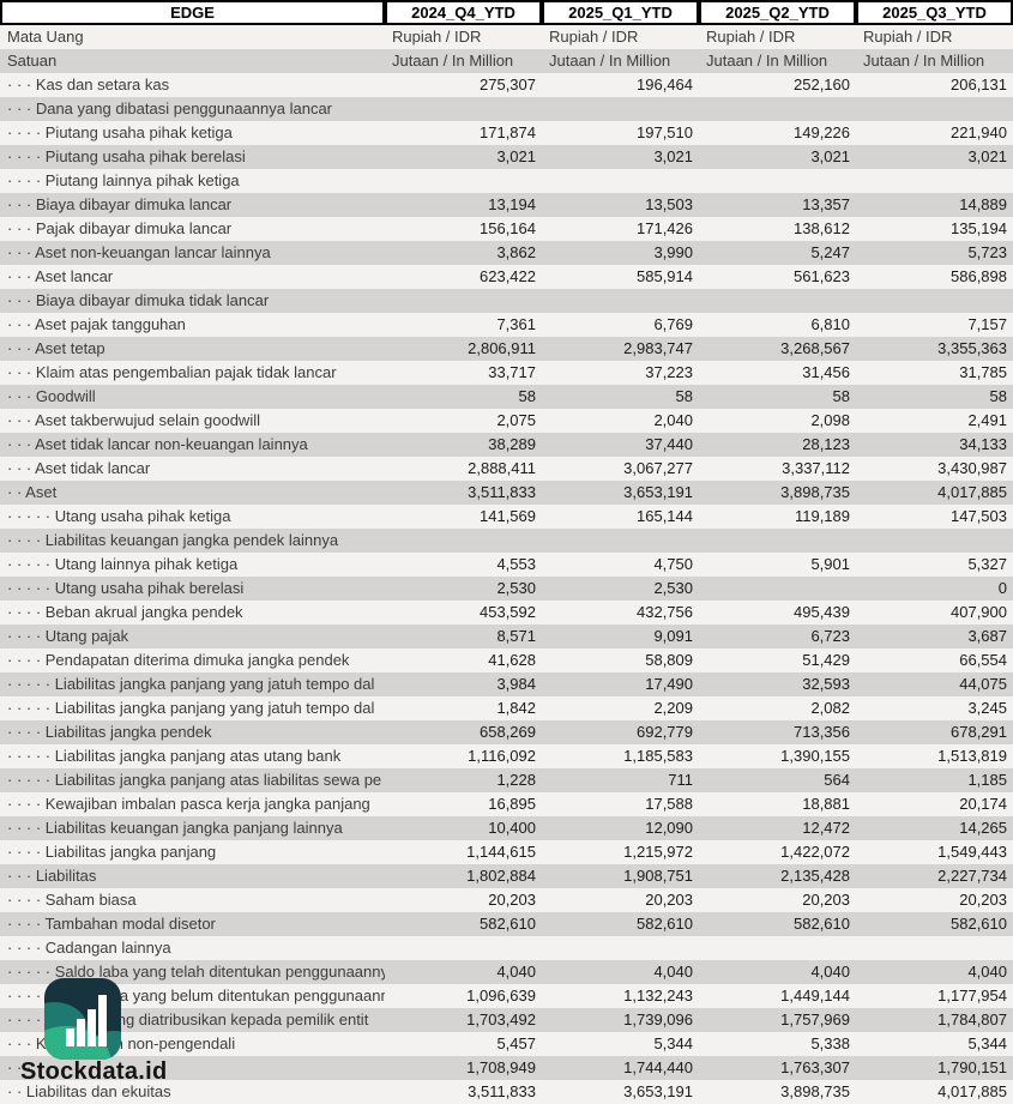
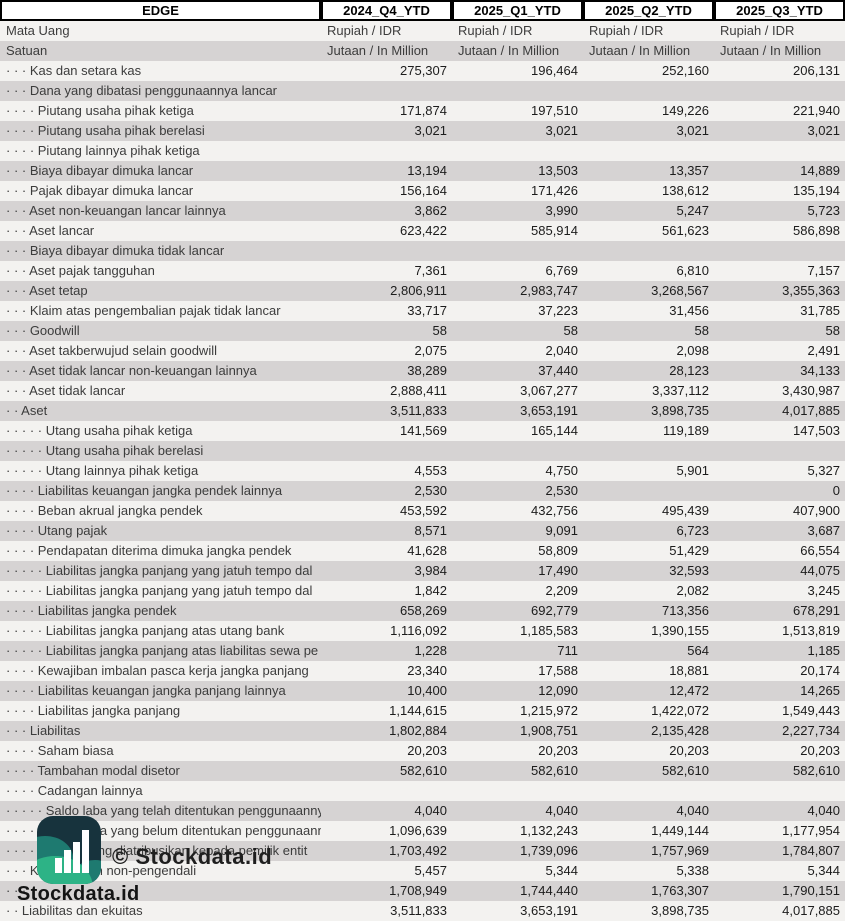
  EDGE
  2024_Q4_YTD
  2025_Q1_YTD
  2025_Q2_YTD
  2025_Q3_YTD
  Mata Uang
  Rupiah / IDR
  Rupiah / IDR
  Rupiah / IDR
  Rupiah / IDR
  Satuan
  Jutaan / In Million
  Jutaan / In Million
  Jutaan / In Million
  Jutaan / In Million
  · · · Kas dan setara kas
  275,307
  196,464
  252,160
  206,131
  · · · Dana yang dibatasi penggunaannya lancar
  · · · · Piutang usaha pihak ketiga
  171,874
  197,510
  149,226
  221,940
  · · · · Piutang usaha pihak berelasi
  3,021
  3,021
  3,021
  3,021
  · · · · Piutang lainnya pihak ketiga
  · · · Biaya dibayar dimuka lancar
  13,194
  13,503
  13,357
  14,889
  · · · Pajak dibayar dimuka lancar
  156,164
  171,426
  138,612
  135,194
  · · · Aset non-keuangan lancar lainnya
  3,862
  3,990
  5,247
  5,723
  · · · Aset lancar
  623,422
  585,914
  561,623
  586,898
  · · · Biaya dibayar dimuka tidak lancar
  · · · Aset pajak tangguhan
  7,361
  6,769
  6,810
  7,157
  · · · Aset tetap
  2,806,911
  2,983,747
  3,268,567
  3,355,363
  · · · Klaim atas pengembalian pajak tidak lancar
  33,717
  37,223
  31,456
  31,785
  · · · Goodwill
  58
  58
  58
  58
  · · · Aset takberwujud selain goodwill
  2,075
  2,040
  2,098
  2,491
  · · · Aset tidak lancar non-keuangan lainnya
  38,289
  37,440
  28,123
  34,133
  · · · Aset tidak lancar
  2,888,411
  3,067,277
  3,337,112
  3,430,987
  · · Aset
  3,511,833
  3,653,191
  3,898,735
  4,017,885
  · · · · · Utang usaha pihak ketiga
  141,569
  165,144
  119,189
  147,503
- · · · · Liabilitas keuangan jangka pendek lainnya
+ · · · · · Utang usaha pihak berelasi
  · · · · · Utang lainnya pihak ketiga
  4,553
  4,750
  5,901
  5,327
- · · · · · Utang usaha pihak berelasi
+ · · · · Liabilitas keuangan jangka pendek lainnya
  2,530
  2,530
  0
  · · · · Beban akrual jangka pendek
  453,592
  432,756
  495,439
  407,900
  · · · · Utang pajak
  8,571
  9,091
  6,723
  3,687
  · · · · Pendapatan diterima dimuka jangka pendek
  41,628
  58,809
  51,429
  66,554
  · · · · · Liabilitas jangka panjang yang jatuh tempo dal
  3,984
  17,490
  32,593
  44,075
  · · · · · Liabilitas jangka panjang yang jatuh tempo dal
  1,842
  2,209
  2,082
  3,245
  · · · · Liabilitas jangka pendek
  658,269
  692,779
  713,356
  678,291
  · · · · · Liabilitas jangka panjang atas utang bank
  1,116,092
  1,185,583
  1,390,155
  1,513,819
  · · · · · Liabilitas jangka panjang atas liabilitas sewa pe
  1,228
  711
  564
  1,185
  · · · · Kewajiban imbalan pasca kerja jangka panjang
- 16,895
+ 23,340
  17,588
  18,881
  20,174
  · · · · Liabilitas keuangan jangka panjang lainnya
  10,400
  12,090
  12,472
  14,265
  · · · · Liabilitas jangka panjang
  1,144,615
  1,215,972
  1,422,072
  1,549,443
  · · · Liabilitas
  1,802,884
  1,908,751
  2,135,428
  2,227,734
  · · · · Saham biasa
  20,203
  20,203
  20,203
  20,203
  · · · · Tambahan modal disetor
  582,610
  582,610
  582,610
  582,610
  · · · · Cadangan lainnya
  · · · · · Saldo laba yang telah ditentukan penggunaanny
  4,040
  4,040
  4,040
  4,040
  · · · ·a yang belum ditentukan penggunaan
  1,096,639
  1,132,243
  1,449,144
  1,177,954
  · · · ·ng diatribusikan kepada pemilik entit
  1,703,492
  1,739,096
  1,757,969
  1,784,807
  5,457
  5,344
  5,338
  5,344
  · · ·
  1,708,949
  1,744,440
  1,763,307
  1,790,151
  · · Liabilitas dan ekuitas
  3,511,833
  3,653,191
  3,898,735
  4,017,885
+ © Stockdata.id
  Stockdata.id
